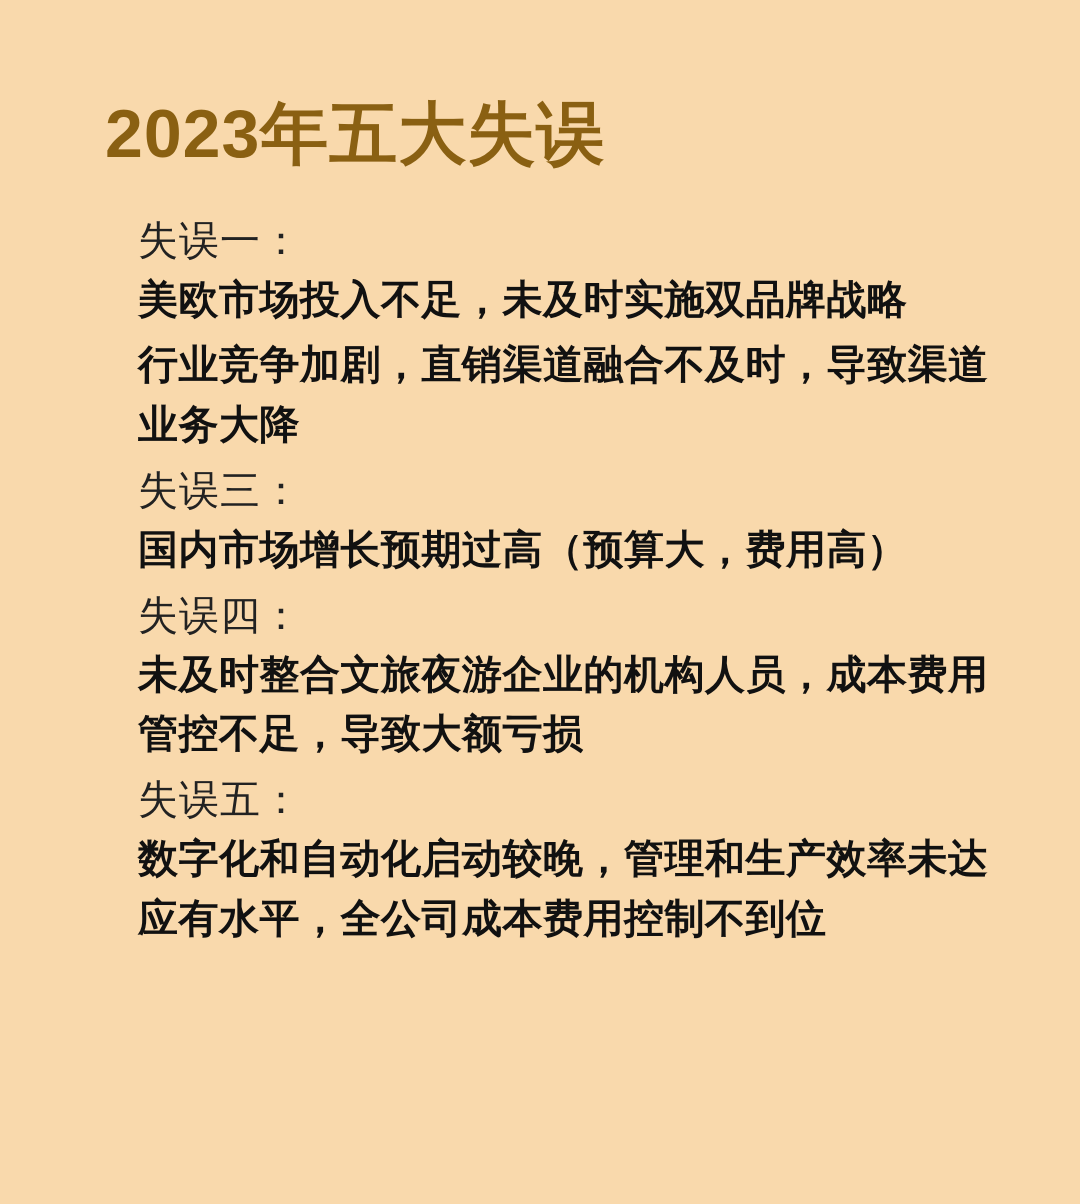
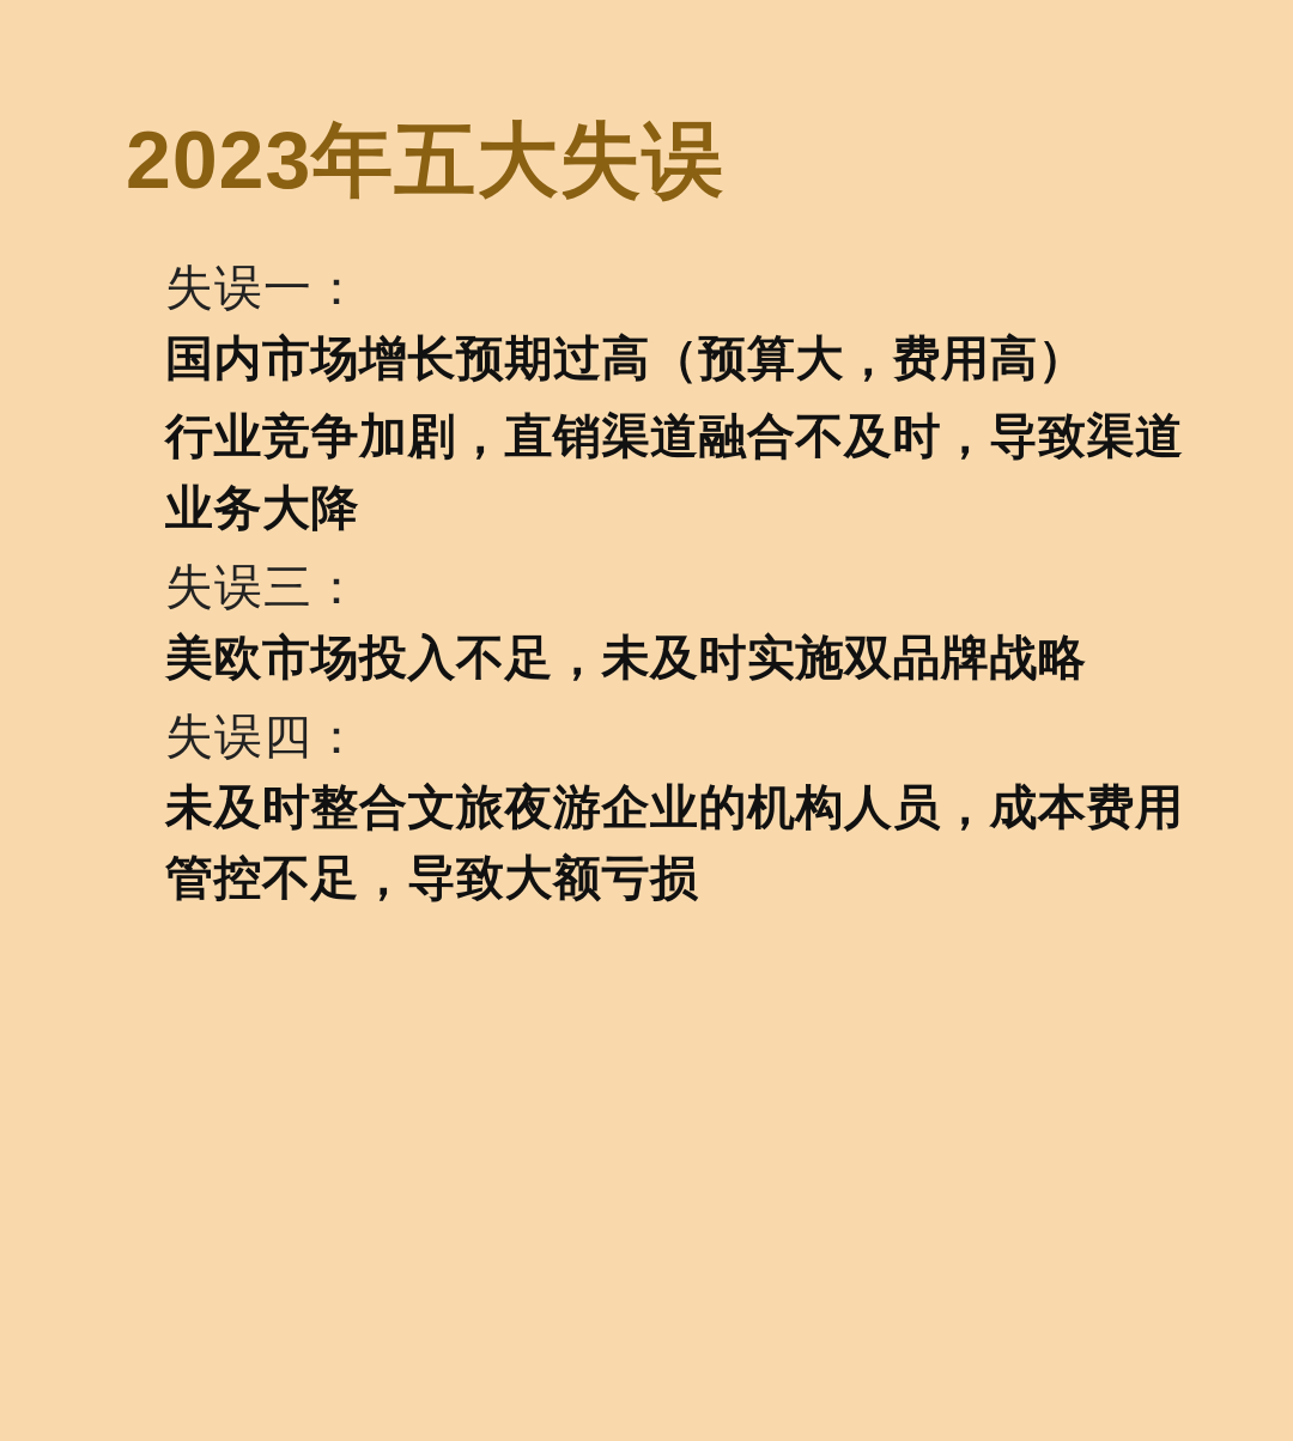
  2023年五大失误
  失误一：
- 美欧市场投入不足，未及时实施双品牌战略
+ 国内市场增长预期过高（预算大，费用高）
  行业竞争加剧，直销渠道融合不及时，导致渠道业务大降
  失误三：
- 国内市场增长预期过高（预算大，费用高）
+ 美欧市场投入不足，未及时实施双品牌战略
  失误四：
  未及时整合文旅夜游企业的机构人员，成本费用管控不足，导致大额亏损
- 失误五：
- 数字化和自动化启动较晚，管理和生产效率未达应有水平，全公司成本费用控制不到位
